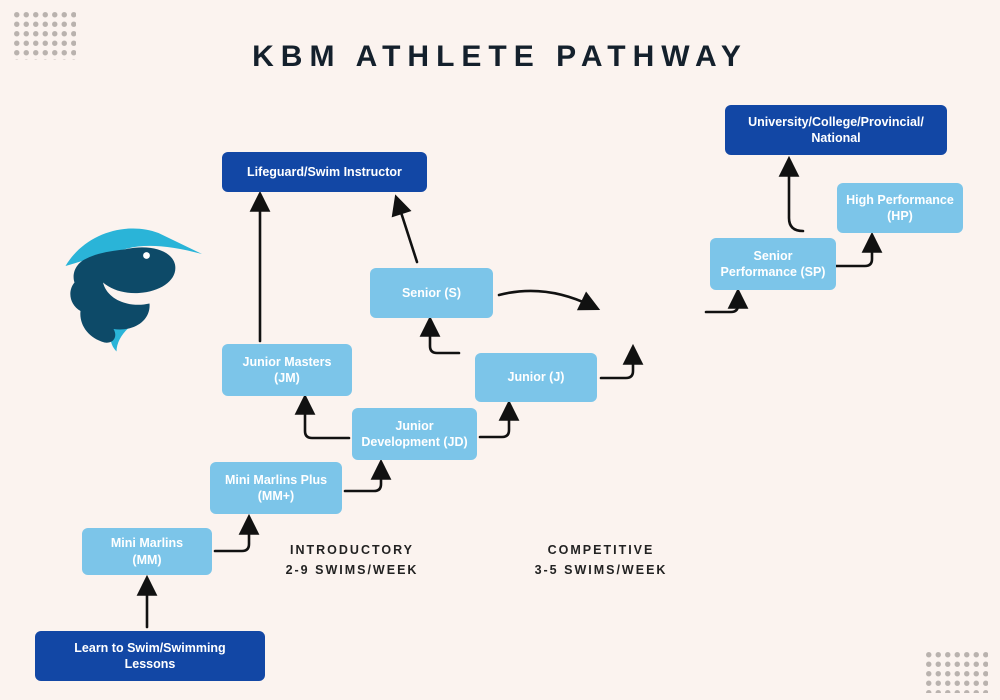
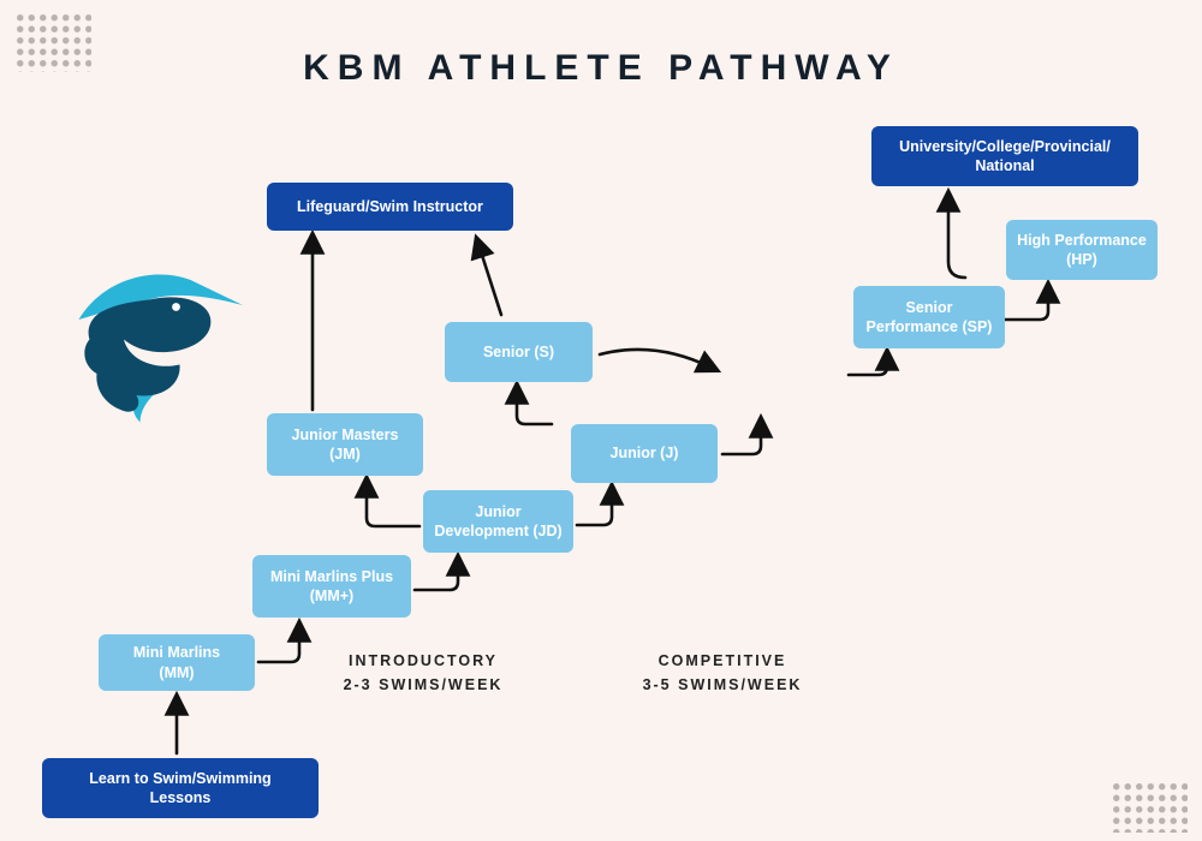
  KBM ATHLETE PATHWAY
  Learn to Swim/Swimming
  Lessons
  Mini Marlins
  (MM)
  Mini Marlins Plus
  (MM+)
  Junior Masters
  (JM)
  Junior
  Development (JD)
  Senior (S)
  Junior (J)
  Senior
  Performance (SP)
  High Performance
  (HP)
  Lifeguard/Swim Instructor
  University/College/Provincial/
  National
  INTRODUCTORY
- 2-9 SWIMS/WEEK
+ 2-3 SWIMS/WEEK
  COMPETITIVE
  3-5 SWIMS/WEEK
